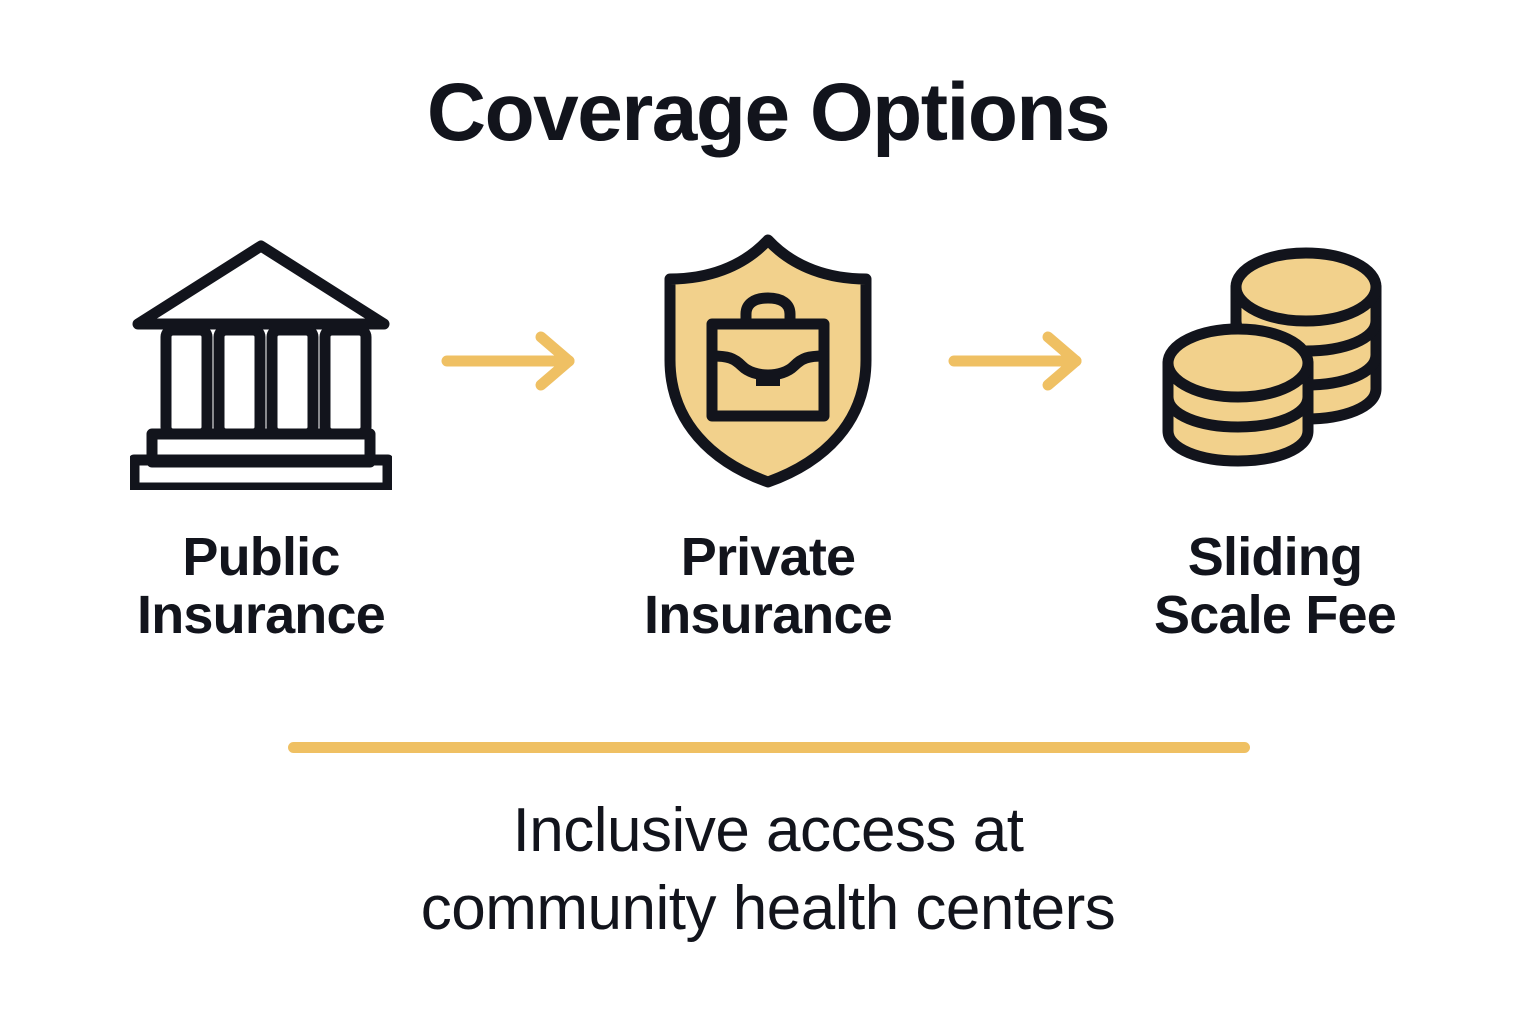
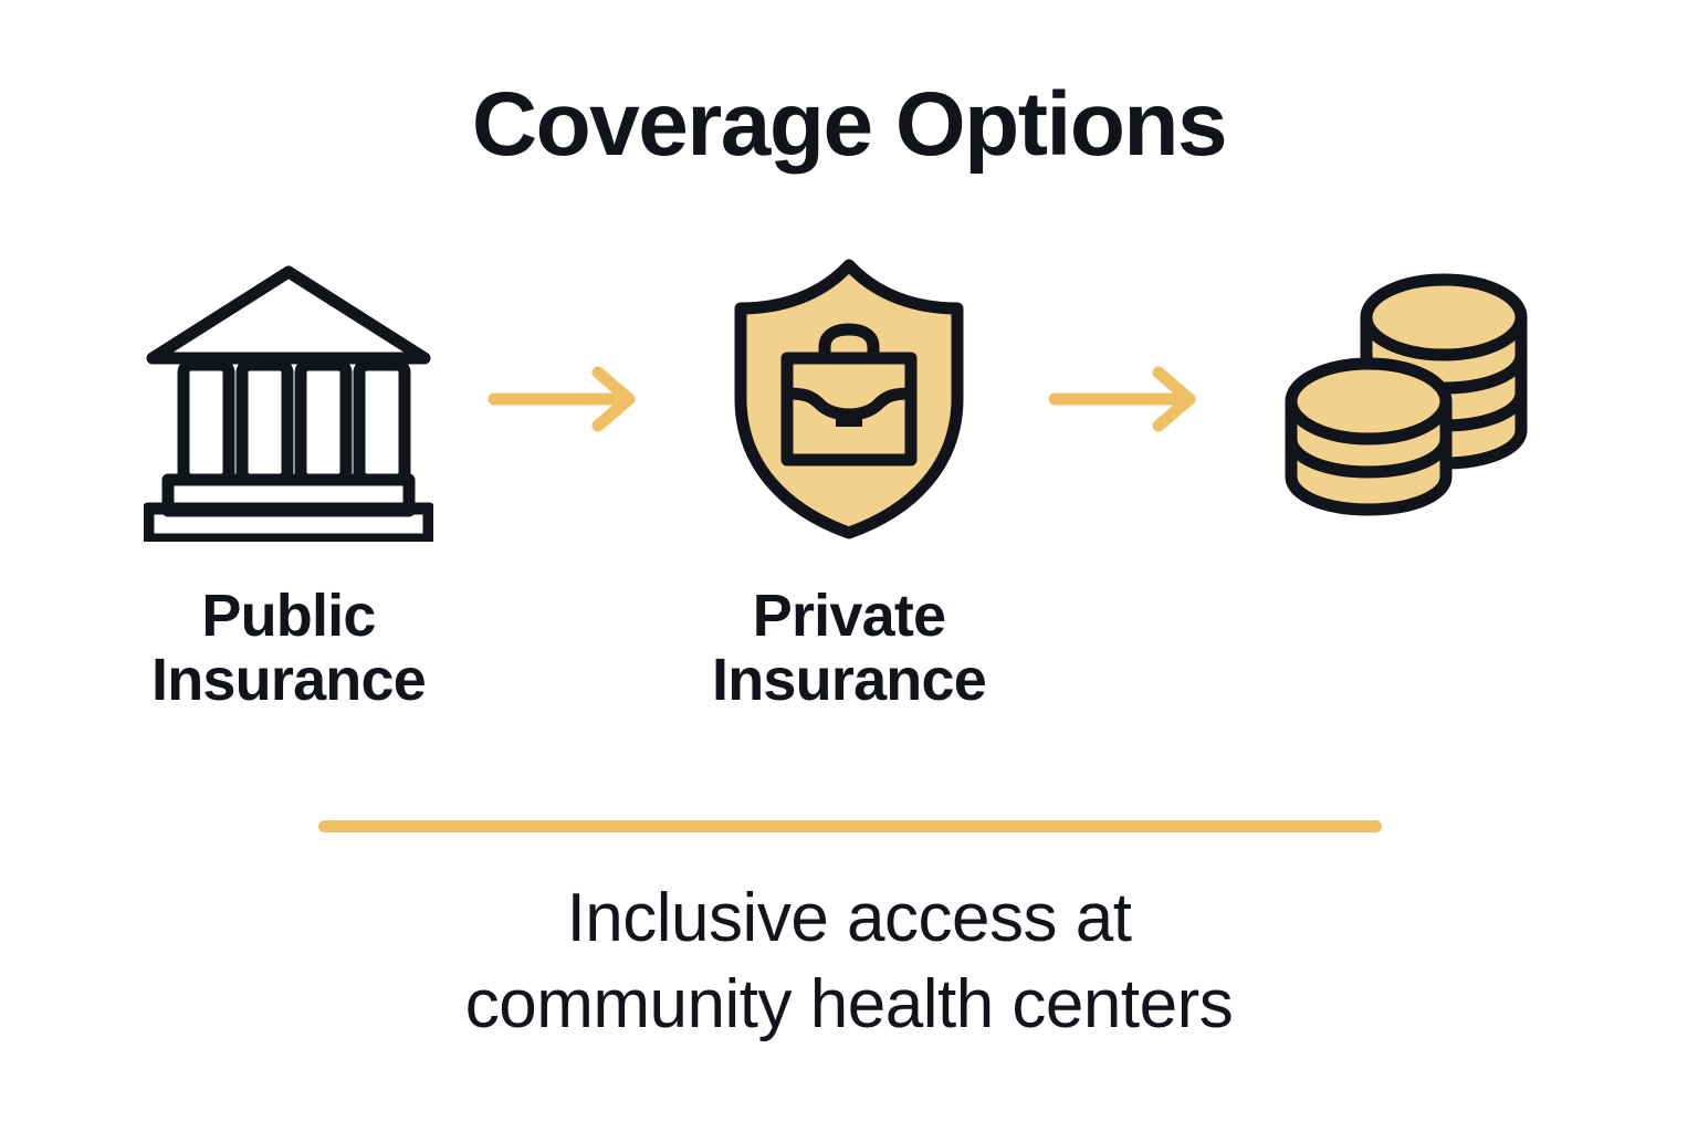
  Coverage Options
  Public
  Insurance
  Private
  Insurance
- Sliding
- Scale Fee
  Inclusive access at
  community health centers
